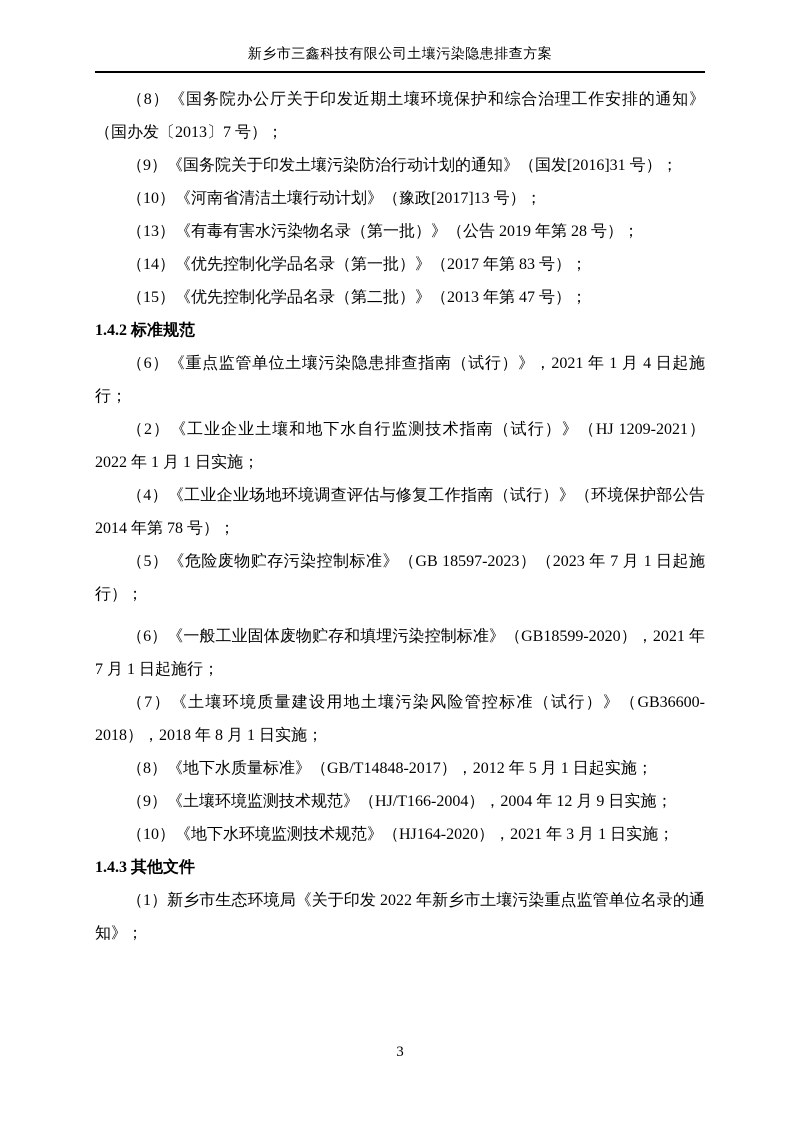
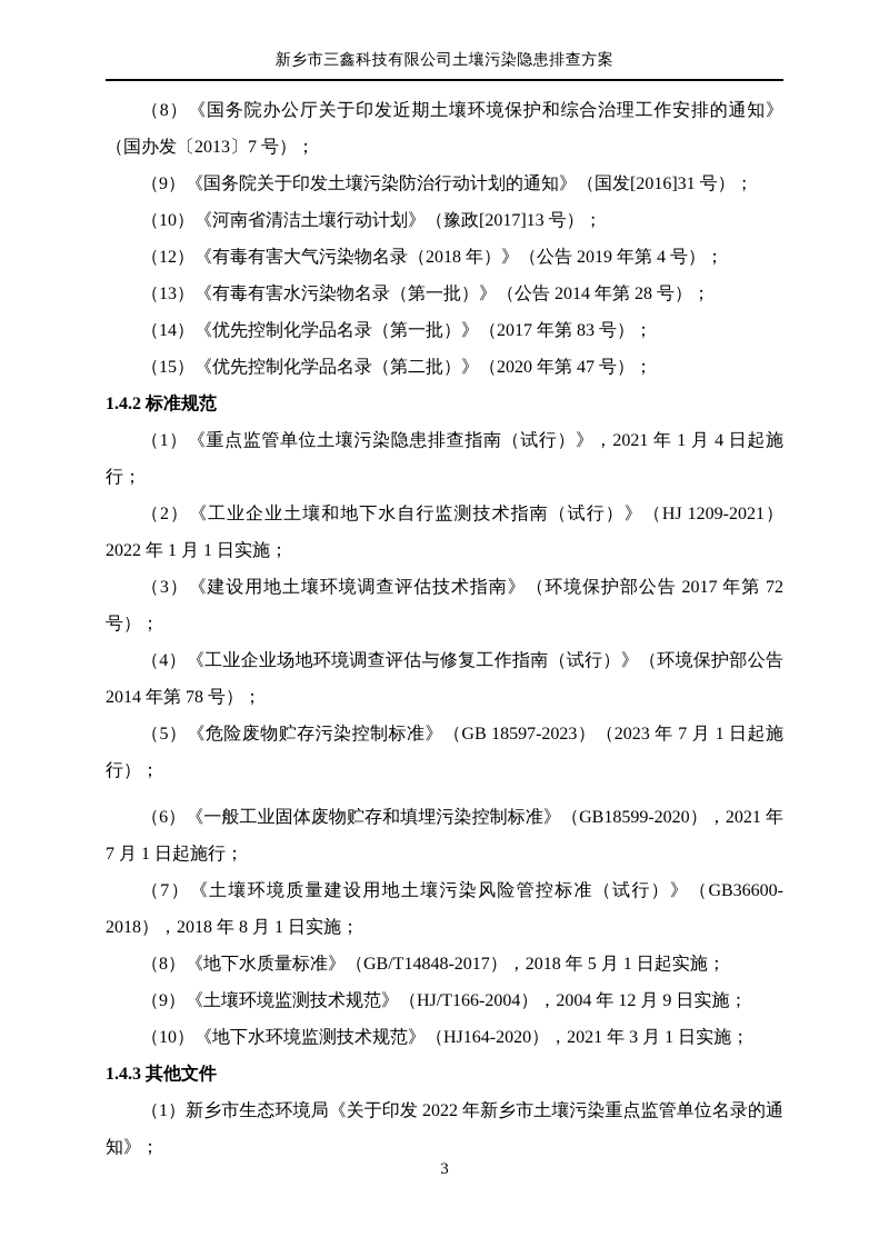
  新乡市三鑫科技有限公司土壤污染隐患排查方案
  （8）《国务院办公厅关于印发近期土壤环境保护和综合治理工作安排的通知》（国办发〔2013〕7 号）；
  （9）《国务院关于印发土壤污染防治行动计划的通知》（国发[2016]31 号）；
  （10）《河南省清洁土壤行动计划》（豫政[2017]13 号）；
+ （12）《有毒有害大气污染物名录（2018 年）》（公告 2019 年第 4 号）；
- （13）《有毒有害水污染物名录（第一批）》（公告 2019 年第 28 号）；
+ （13）《有毒有害水污染物名录（第一批）》（公告 2014 年第 28 号）；
  （14）《优先控制化学品名录（第一批）》（2017 年第 83 号）；
- （15）《优先控制化学品名录（第二批）》（2013 年第 47 号）；
+ （15）《优先控制化学品名录（第二批）》（2020 年第 47 号）；
  1.4.2 标准规范
- （6）《重点监管单位土壤污染隐患排查指南（试行）》，2021 年 1 月 4 日起施行；
+ （1）《重点监管单位土壤污染隐患排查指南（试行）》，2021 年 1 月 4 日起施行；
  （2）《工业企业土壤和地下水自行监测技术指南（试行）》（HJ 1209-2021）2022 年 1 月 1 日实施；
+ （3）《建设用地土壤环境调查评估技术指南》（环境保护部公告 2017 年第 72 号）；
  （4）《工业企业场地环境调查评估与修复工作指南（试行）》（环境保护部公告 2014 年第 78 号）；
  （5）《危险废物贮存污染控制标准》（GB 18597-2023）（2023 年 7 月 1 日起施行）；
  （6）《一般工业固体废物贮存和填埋污染控制标准》（GB18599-2020），2021 年 7 月 1 日起施行；
  （7）《土壤环境质量建设用地土壤污染风险管控标准（试行）》（GB36600-2018），2018 年 8 月 1 日实施；
- （8）《地下水质量标准》（GB/T14848-2017），2012 年 5 月 1 日起实施；
+ （8）《地下水质量标准》（GB/T14848-2017），2018 年 5 月 1 日起实施；
  （9）《土壤环境监测技术规范》（HJ/T166-2004），2004 年 12 月 9 日实施；
  （10）《地下水环境监测技术规范》（HJ164-2020），2021 年 3 月 1 日实施；
  1.4.3 其他文件
  （1）新乡市生态环境局《关于印发 2022 年新乡市土壤污染重点监管单位名录的通知》；
  3
